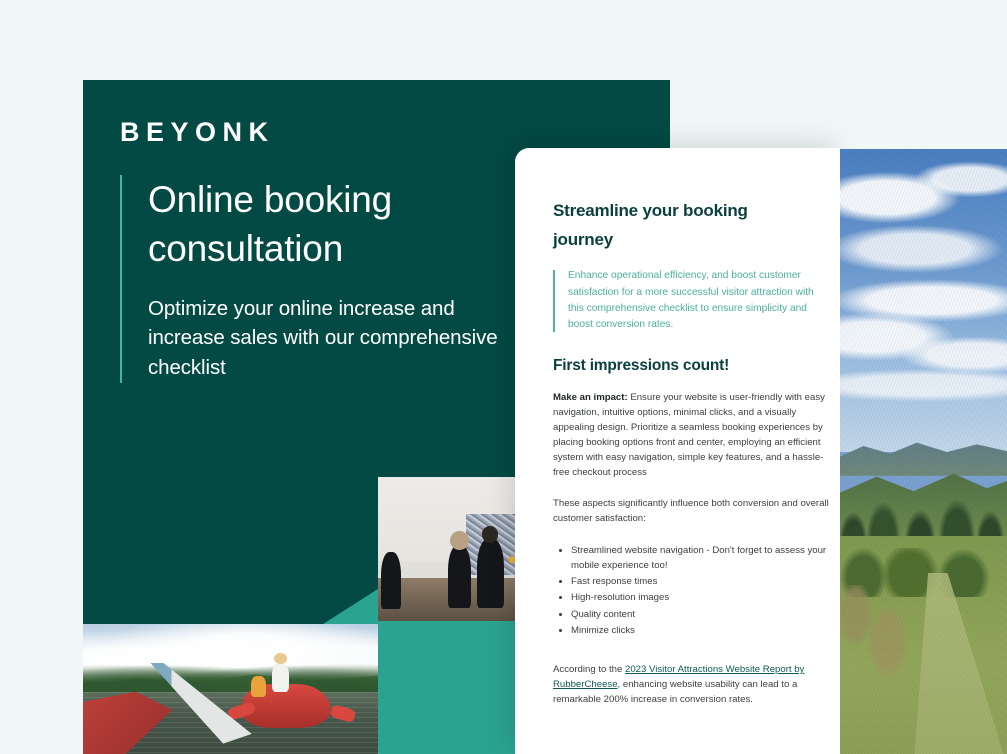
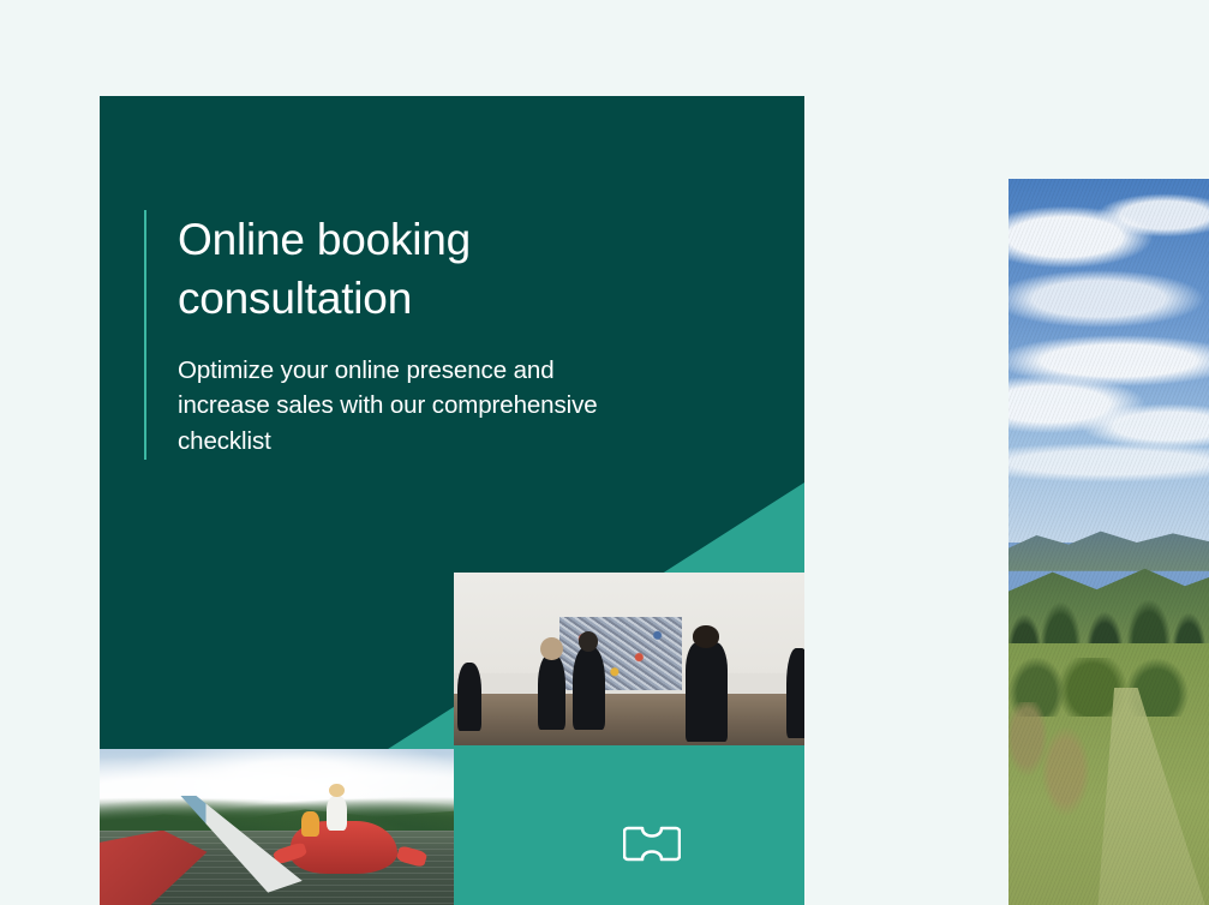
- BEYONK
  Online booking consultation
- Optimize your online increase and increase sales with our comprehensive checklist
+ Optimize your online presence and increase sales with our comprehensive checklist
- Streamline your booking journey
- Enhance operational efficiency, and boost customer satisfaction for a more successful visitor attraction with this comprehensive checklist to ensure simplicity and boost conversion rates.
- First impressions count!
- Make an impact: Ensure your website is user-friendly with easy navigation, intuitive options, minimal clicks, and a visually appealing design. Prioritize a seamless booking experiences by placing booking options front and center, employing an efficient system with easy navigation, simple key features, and a hassle-free checkout process
- These aspects significantly influence both conversion and overall customer satisfaction:
- Streamlined website navigation - Don't forget to assess your mobile experience too!
- Fast response times
- High-resolution images
- Quality content
- Minimize clicks
- According to the 2023 Visitor Attractions Website Report by RubberCheese, enhancing website usability can lead to a remarkable 200% increase in conversion rates.
